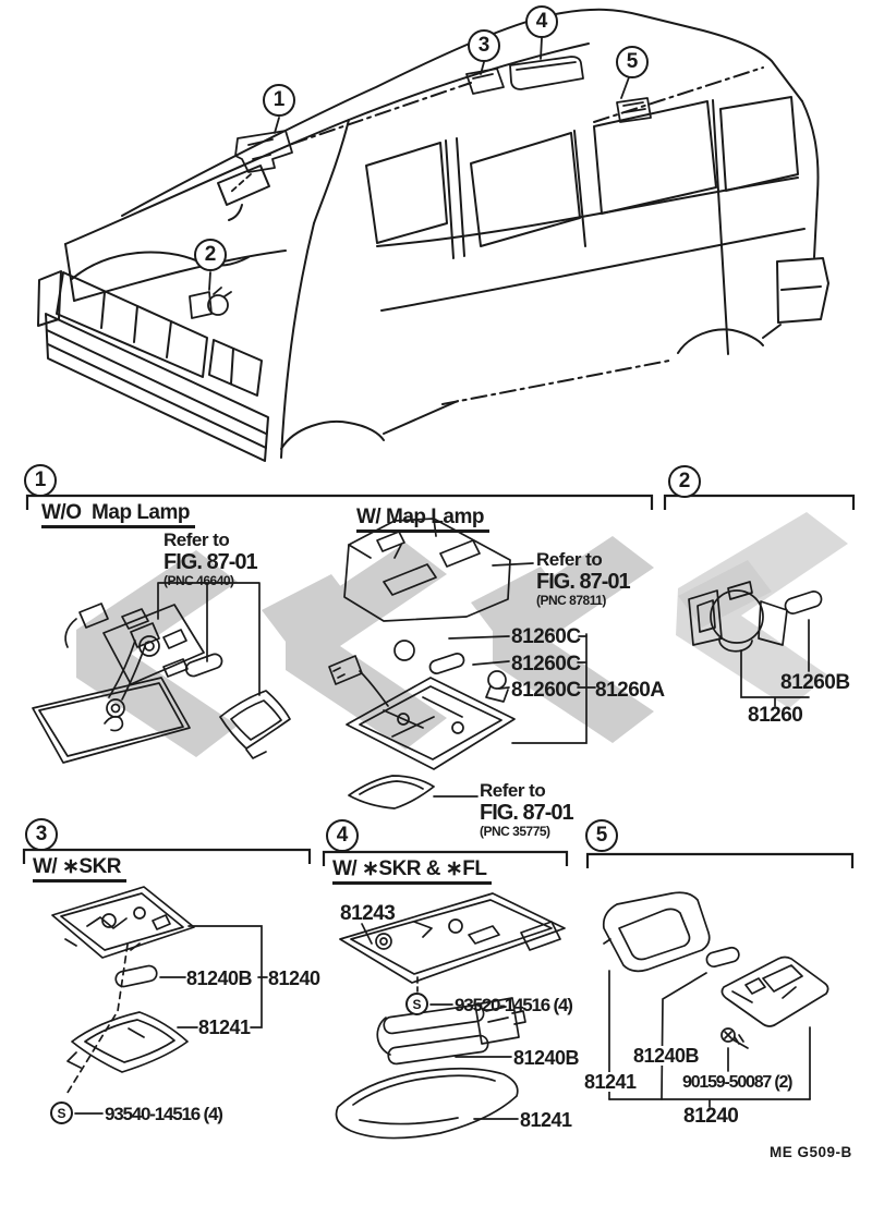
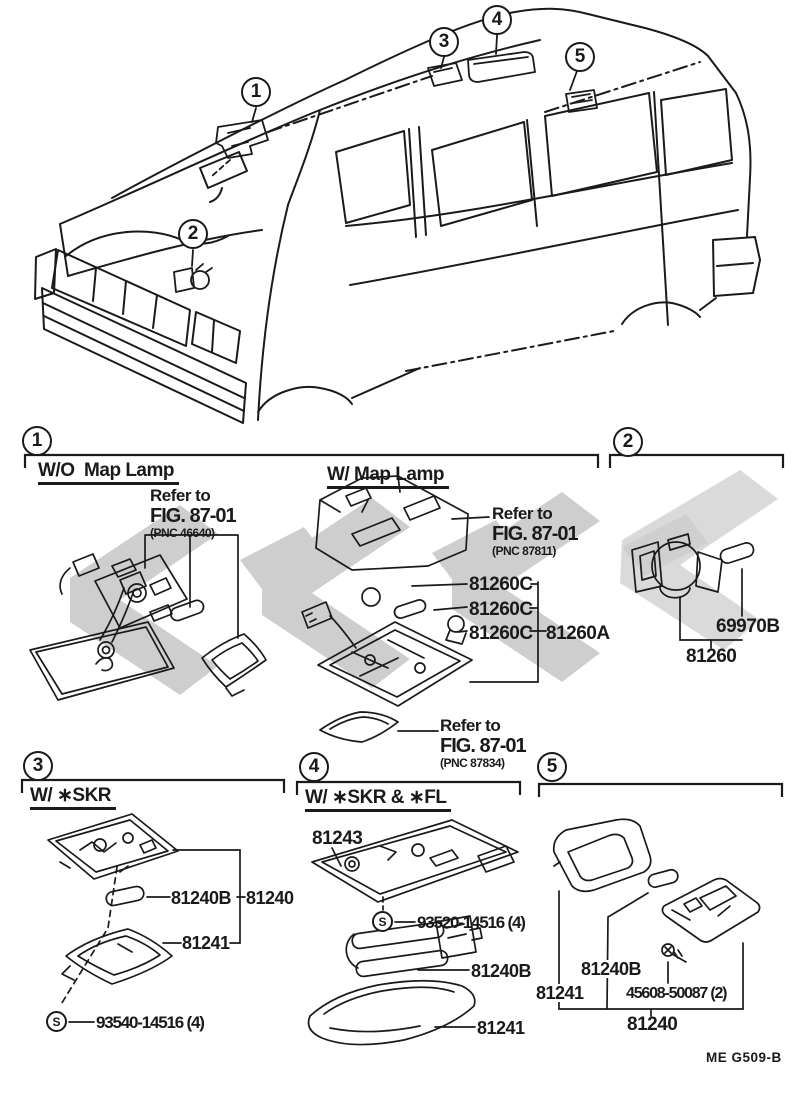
  1
  2
  3
  4
  5
  1
  2
  3
  4
  5
  W/O Map Lamp
  W/ Map Lamp
  W/ ∗SKR
  W/ ∗SKR & ∗FL
  Refer to
  FIG. 87-01
  (PNC 46640)
  Refer to
  FIG. 87-01
  (PNC 87811)
  Refer to
  FIG. 87-01
- (PNC 35775)
+ (PNC 87834)
  81260C
  81260C
  81260C
  81260A
- 81260B
+ 69970B
  81260
  81240B
  81240
  81241
  S
  93540-14516 (4)
  81243
  S
  93520-14516 (4)
  81240B
  81241
  81240B
  81241
- 90159-50087 (2)
+ 45608-50087 (2)
  81240
  ME G509-B
